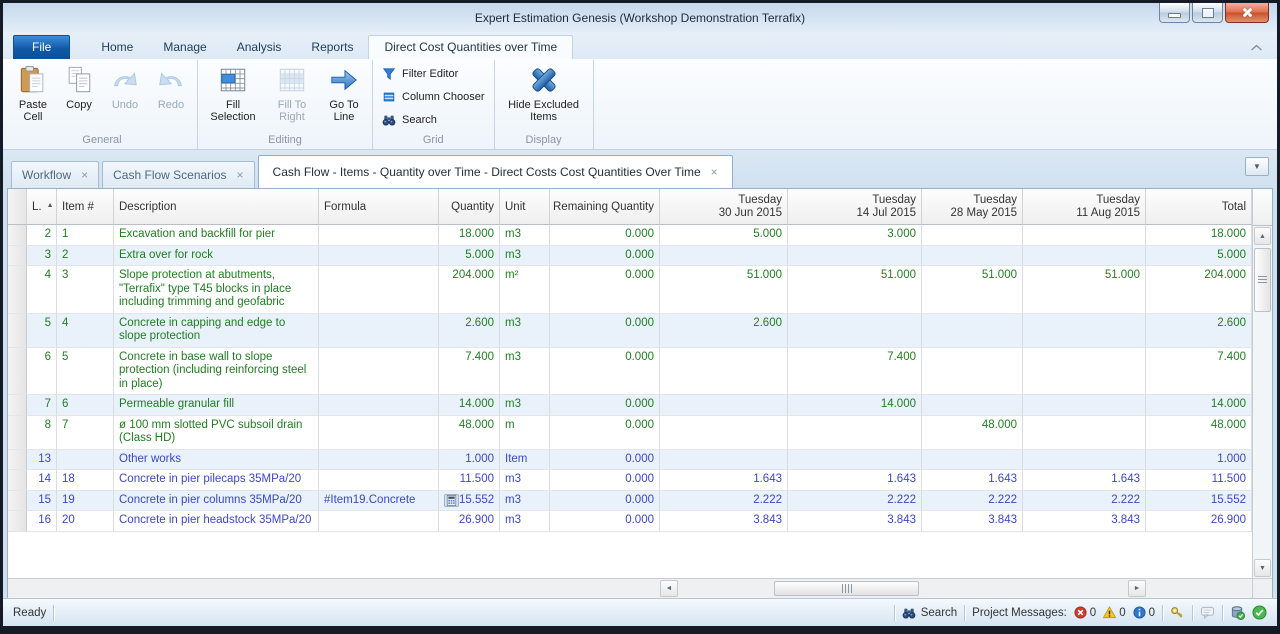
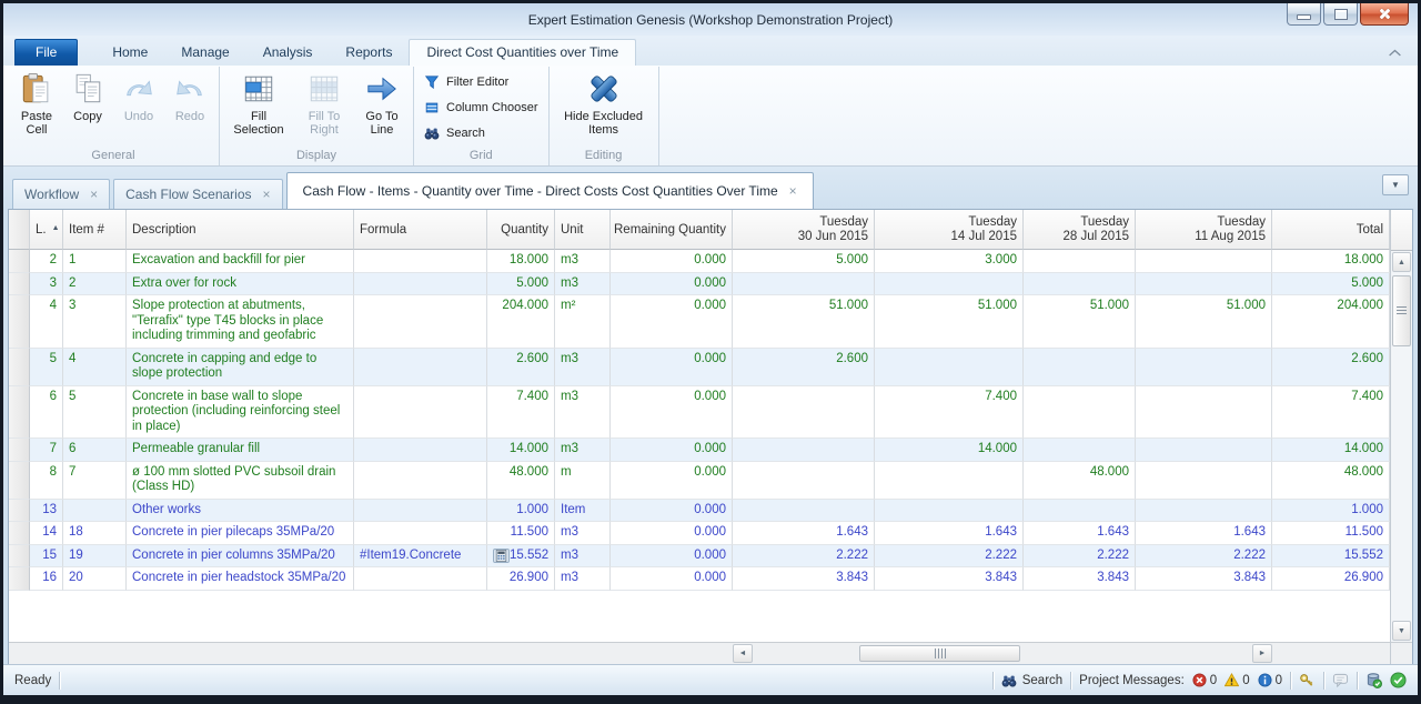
- Expert Estimation Genesis (Workshop Demonstration Terrafix)
+ Expert Estimation Genesis (Workshop Demonstration Project)
  File
  Home
  Manage
  Analysis
  Reports
  Direct Cost Quantities over Time
  Paste Cell
  Copy
  Undo
  Redo
  General
  Fill Selection
  Fill To Right
  Go To Line
- Editing
+ Display
  Filter Editor
  Column Chooser
  Search
  Grid
  Hide Excluded Items
- Display
+ Editing
  Workflow
  ×
  Cash Flow Scenarios
  ×
  Cash Flow - Items - Quantity over Time - Direct Costs Cost Quantities Over Time
  ×
  ▼
  L.
  Item #
  Description
  Formula
  Quantity
  Unit
  Remaining Quantity
  Tuesday
  30 Jun 2015
  Tuesday
  14 Jul 2015
  Tuesday
- 28 May 2015
+ 28 Jul 2015
  Tuesday
  11 Aug 2015
  Total
  2
  1
  Excavation and backfill for pier
  18.000
  m3
  0.000
  5.000
  3.000
  18.000
  3
  2
  Extra over for rock
  5.000
  m3
  0.000
  5.000
  4
  3
  Slope protection at abutments, "Terrafix" type T45 blocks in place including trimming and geofabric
  204.000
  m²
  0.000
  51.000
  51.000
  51.000
  51.000
  204.000
  5
  4
  Concrete in capping and edge to slope protection
  2.600
  m3
  0.000
  2.600
  2.600
  6
  5
  Concrete in base wall to slope protection (including reinforcing steel in place)
  7.400
  m3
  0.000
  7.400
  7.400
  7
  6
  Permeable granular fill
  14.000
  m3
  0.000
  14.000
  14.000
  8
  7
  ø 100 mm slotted PVC subsoil drain (Class HD)
  48.000
  m
  0.000
  48.000
  48.000
  13
  Other works
  1.000
  Item
  0.000
  1.000
  14
  18
  Concrete in pier pilecaps 35MPa/20
  11.500
  m3
  0.000
  1.643
  1.643
  1.643
  1.643
  11.500
  15
  19
  Concrete in pier columns 35MPa/20
  #Item19.Concrete
  15.552
  m3
  0.000
  2.222
  2.222
  2.222
  2.222
  15.552
  16
  20
  Concrete in pier headstock 35MPa/20
  26.900
  m3
  0.000
  3.843
  3.843
  3.843
  3.843
  26.900
  Ready
  Search
  Project Messages:
  0
  0
  0
